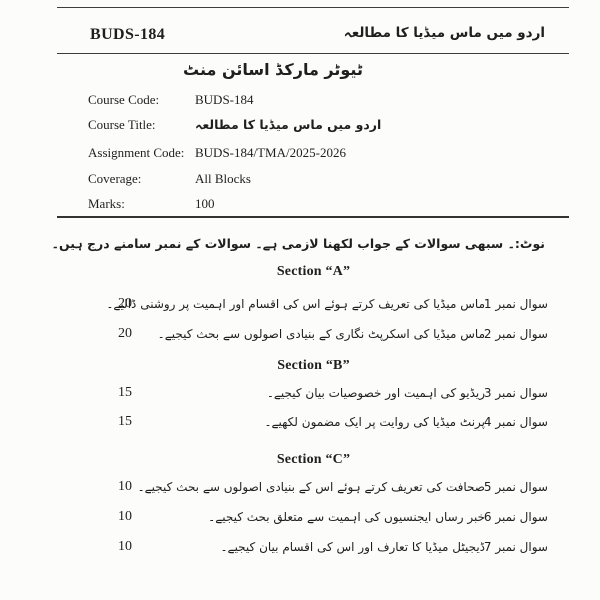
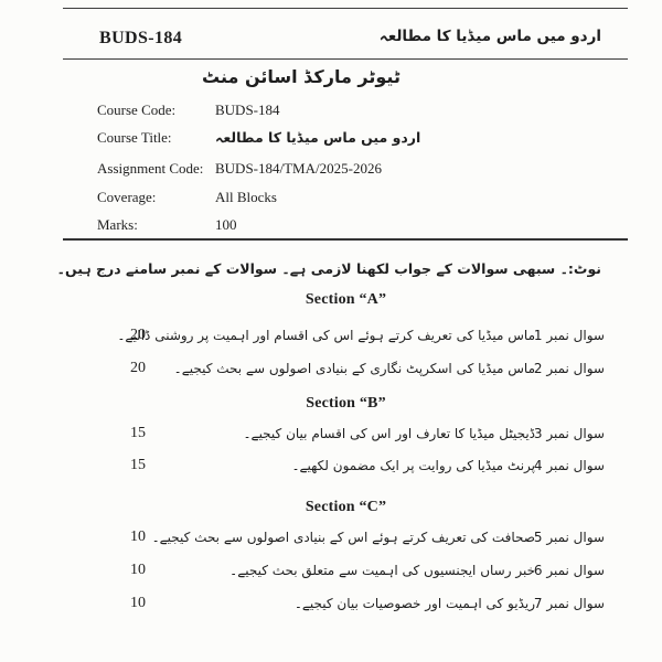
  BUDS-184
  اردو میں ماس میڈیا کا مطالعہ
  ٹیوٹر مارکڈ اسائن منٹ
  Course Code:
  BUDS-184
  Course Title:
  اردو میں ماس میڈیا کا مطالعہ
  Assignment Code:
  BUDS-184/TMA/2025-2026
  Coverage:
  All Blocks
  Marks:
  100
  نوٹ:۔ سبھی سوالات کے جواب لکھنا لازمی ہے۔ سوالات کے نمبر سامنے درج ہیں۔
  Section “A”
  سوال نمبر 1
  ماس میڈیا کی تعریف کرتے ہوئے اس کی اقسام اور اہمیت پر روشنی ڈالیے۔
  20
  سوال نمبر 2
  ماس میڈیا کی اسکرپٹ نگاری کے بنیادی اصولوں سے بحث کیجیے۔
  20
  Section “B”
  سوال نمبر 3
- ریڈیو کی اہمیت اور خصوصیات بیان کیجیے۔
+ ڈیجیٹل میڈیا کا تعارف اور اس کی اقسام بیان کیجیے۔
  15
  سوال نمبر 4
  پرنٹ میڈیا کی روایت پر ایک مضمون لکھیے۔
  15
  Section “C”
  سوال نمبر 5
  صحافت کی تعریف کرتے ہوئے اس کے بنیادی اصولوں سے بحث کیجیے۔
  10
  سوال نمبر 6
  خبر رساں ایجنسیوں کی اہمیت سے متعلق بحث کیجیے۔
  10
  سوال نمبر 7
- ڈیجیٹل میڈیا کا تعارف اور اس کی اقسام بیان کیجیے۔
+ ریڈیو کی اہمیت اور خصوصیات بیان کیجیے۔
  10
